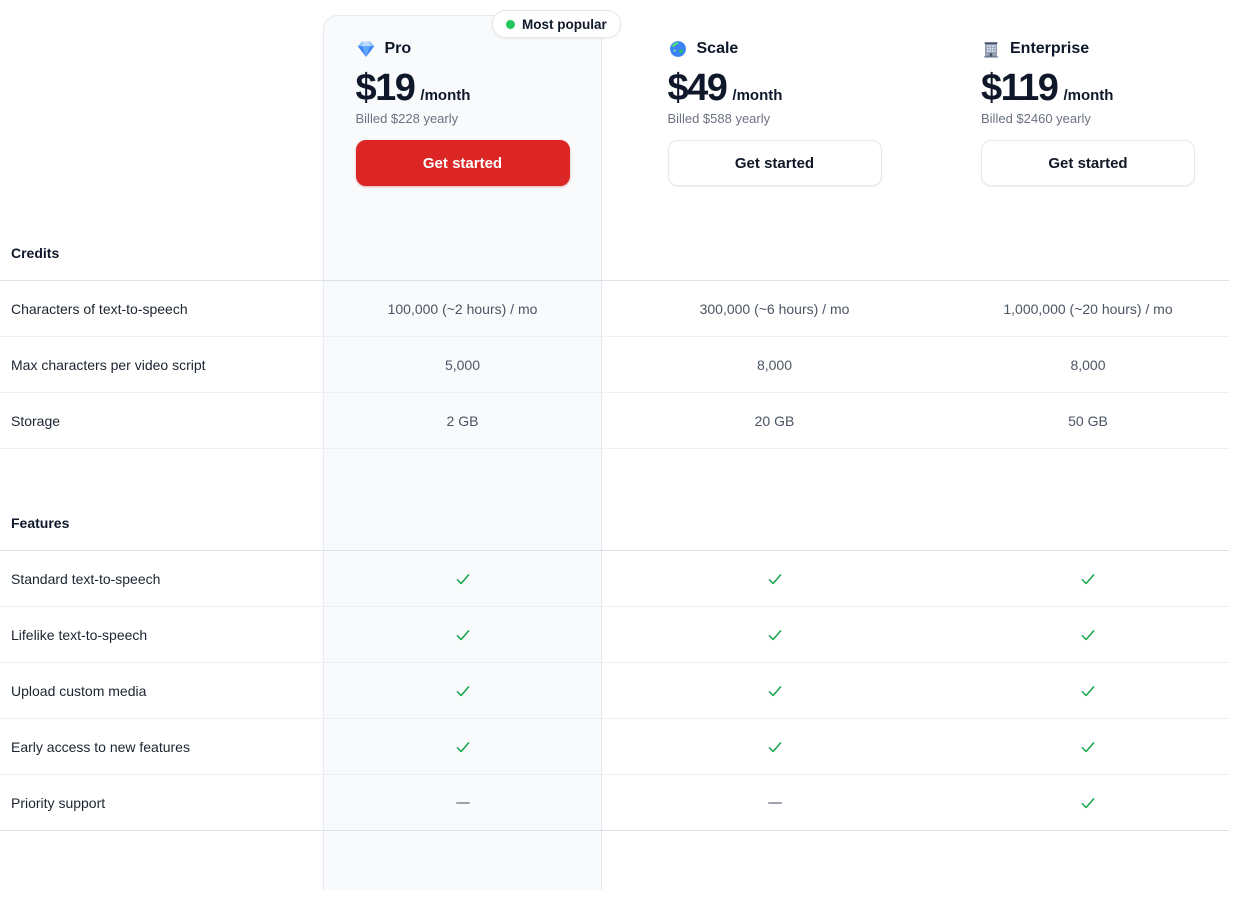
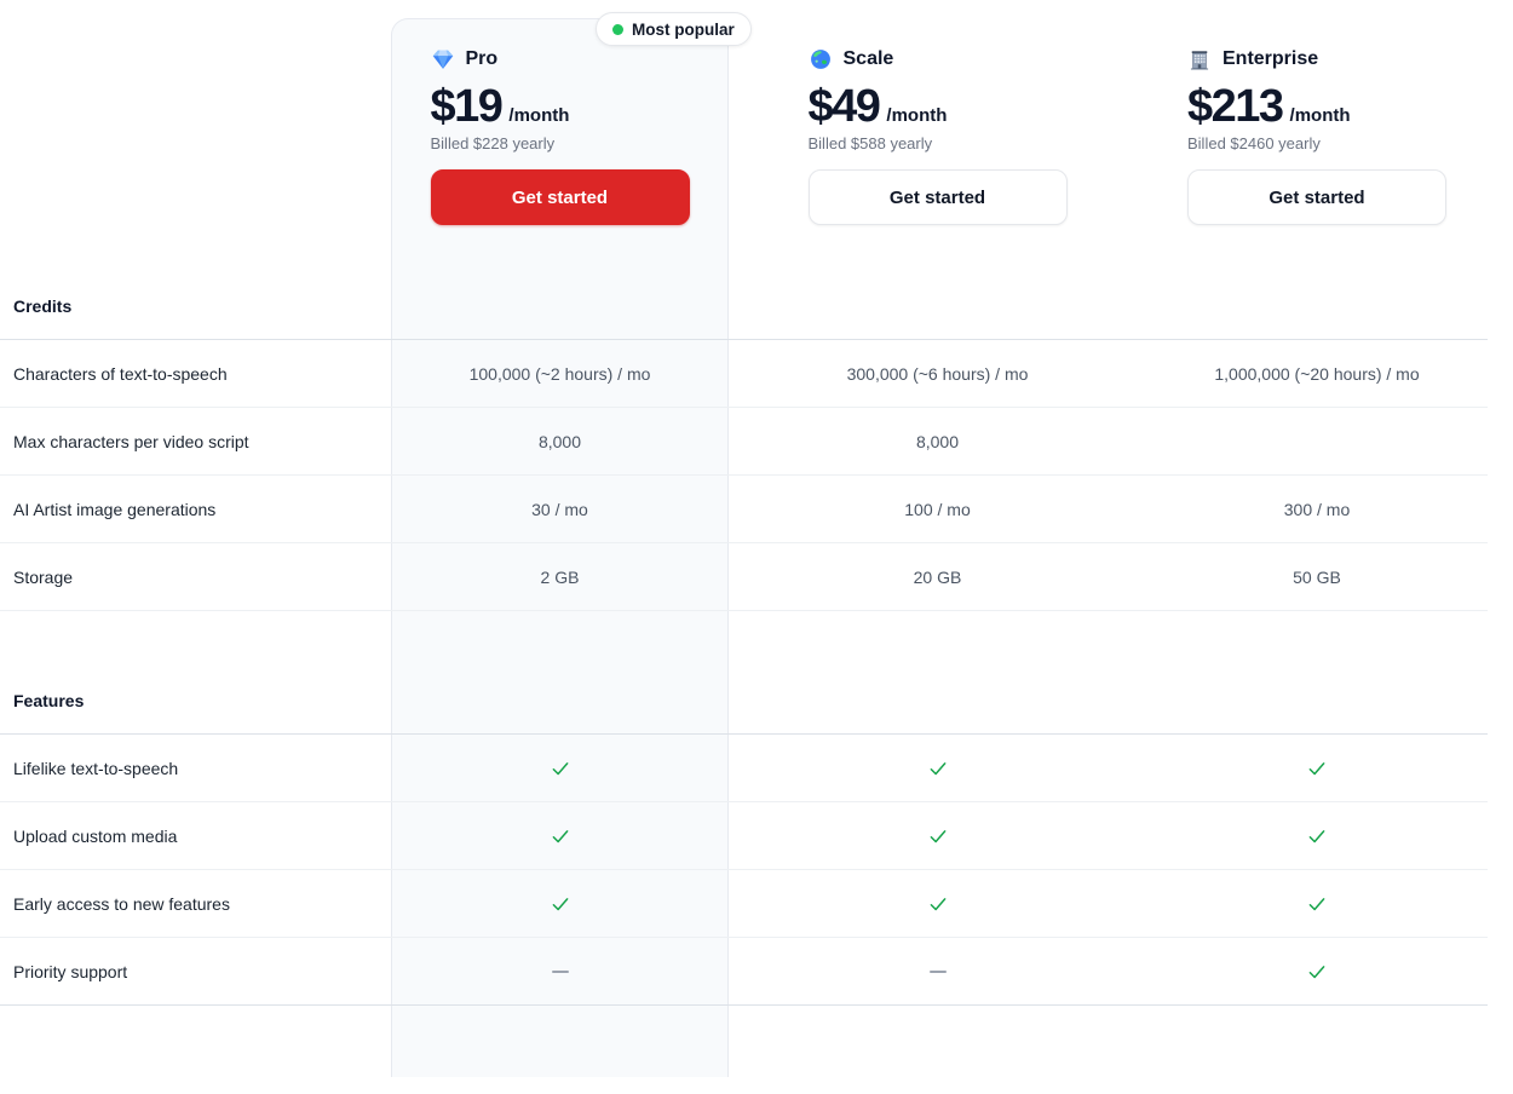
  Most popular
  Pro
  $19
  /month
  Billed $228 yearly
  Get started
  Scale
  $49
  /month
  Billed $588 yearly
  Get started
  Enterprise
- $119
+ $213
  /month
  Billed $2460 yearly
  Get started
  Credits
  Characters of text-to-speech
  100,000 (~2 hours) / mo
  300,000 (~6 hours) / mo
  1,000,000 (~20 hours) / mo
  Max characters per video script
- 5,000
  8,000
  8,000
+ AI Artist image generations
+ 30 / mo
+ 100 / mo
+ 300 / mo
  Storage
  2 GB
  20 GB
  50 GB
  Features
- Standard text-to-speech
  Lifelike text-to-speech
  Upload custom media
  Early access to new features
  Priority support
